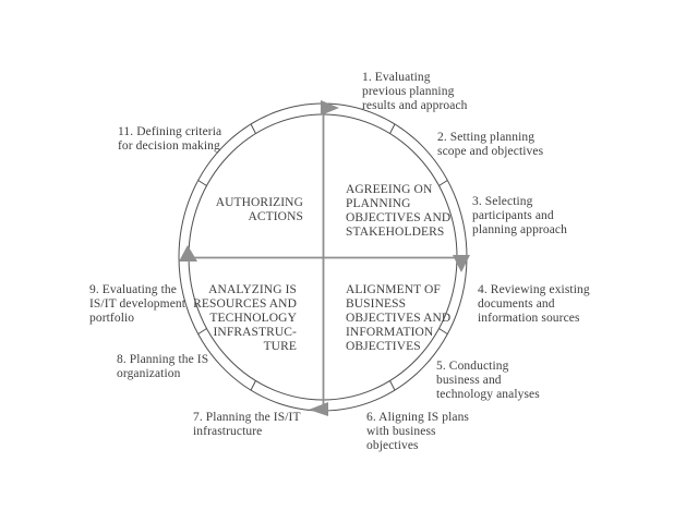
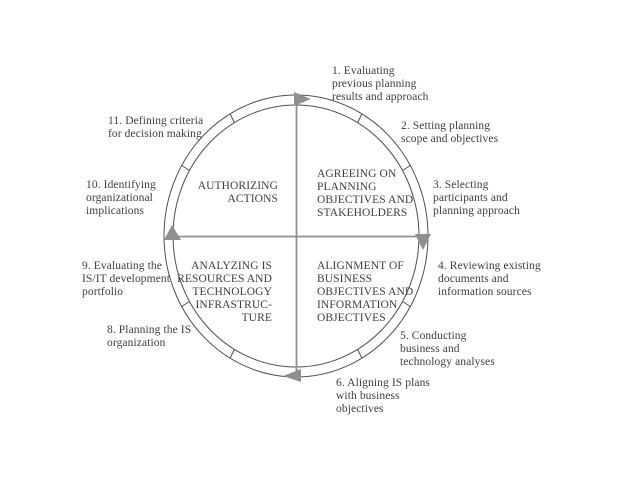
  AUTHORIZING
  ACTIONS
  AGREEING ON
  PLANNING
  OBJECTIVES AND
  STAKEHOLDERS
  ANALYZING IS
  RESOURCES AND
  TECHNOLOGY
  INFRASTRUC-
  TURE
  ALIGNMENT OF
  BUSINESS
  OBJECTIVES AND
  INFORMATION
  OBJECTIVES
  1. Evaluating
  previous planning
  results and approach
  2. Setting planning
  scope and objectives
  3. Selecting
  participants and
  planning approach
  4. Reviewing existing
  documents and
  information sources
  5. Conducting
  business and
  technology analyses
  6. Aligning IS plans
  with business
  objectives
- 7. Planning the IS/IT
- infrastructure
  8. Planning the IS
  organization
  9. Evaluating the
  IS/IT development
  portfolio
+ 10. Identifying
+ organizational
+ implications
  11. Defining criteria
  for decision making
